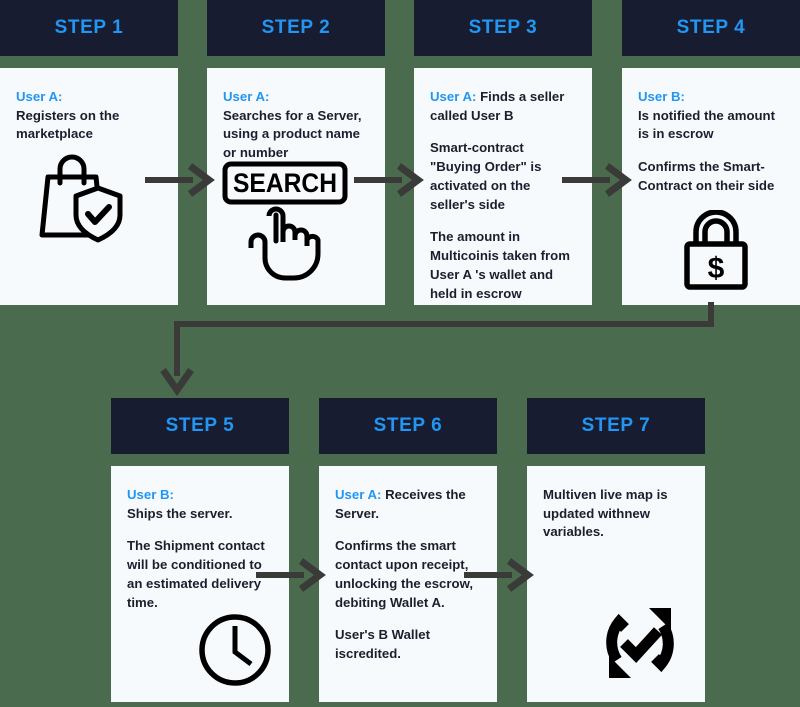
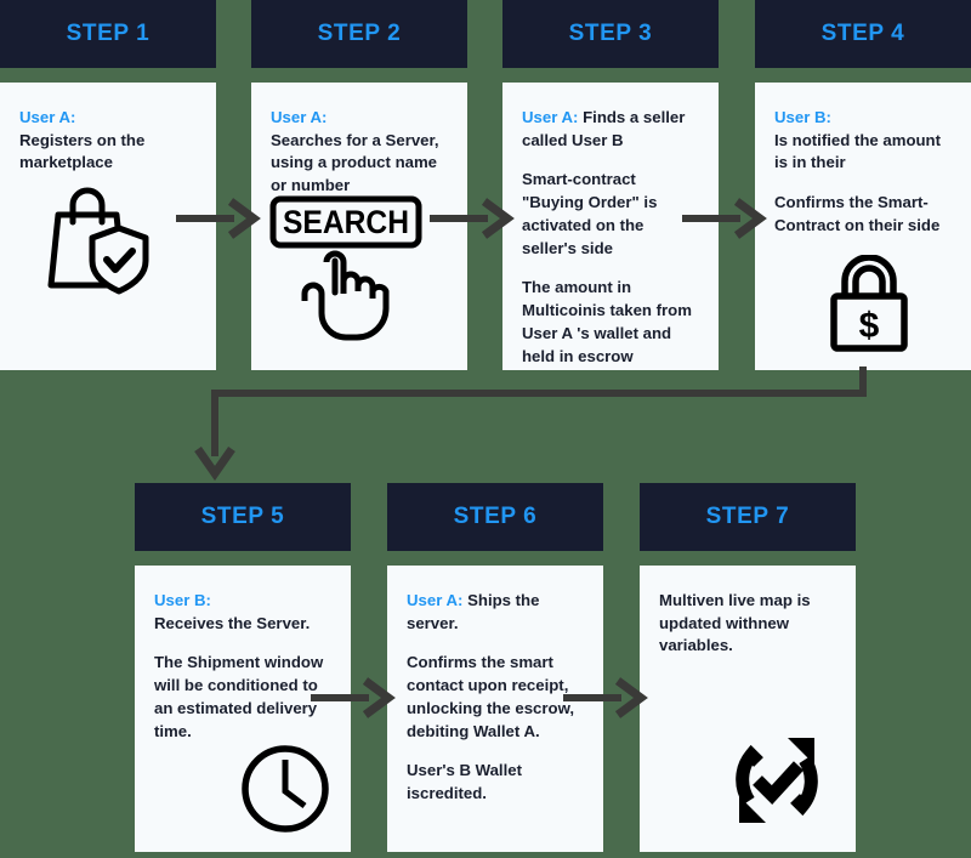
  STEP 1
  STEP 2
  STEP 3
  STEP 4
  User A:
  Registers on the marketplace
  User A:
  Searches for a Server, using a product name or number
  SEARCH
  User A: Finds a seller called User B
  Smart-contract "Buying Order" is activated on the seller's side
  The amount in Multicoinis taken from User A 's wallet and held in escrow
  User B:
- Is notified the amount is in escrow
+ Is notified the amount is in their
  Confirms the Smart-Contract on their side
  $
  STEP 5
  STEP 6
  STEP 7
  User B:
- Ships the server.
+ Receives the Server.
- The Shipment contact will be conditioned to an estimated delivery time.
+ The Shipment window will be conditioned to an estimated delivery time.
- User A: Receives the Server.
+ User A: Ships the server.
  Confirms the smart contact upon receipt, unlocking the escrow, debiting Wallet A.
  User's B Wallet iscredited.
  Multiven live map is updated withnew variables.
